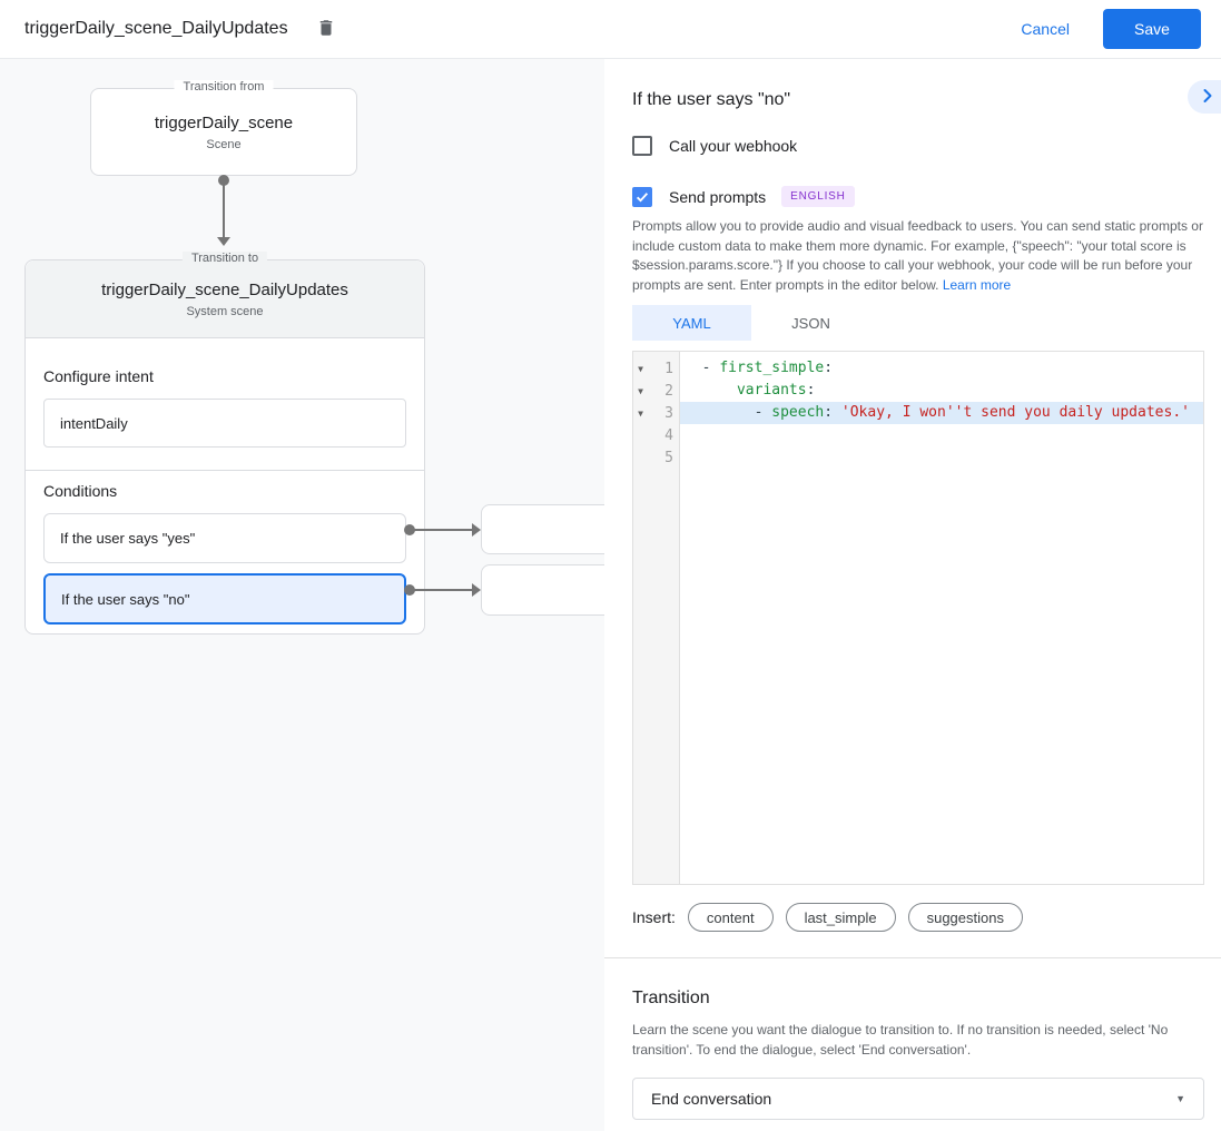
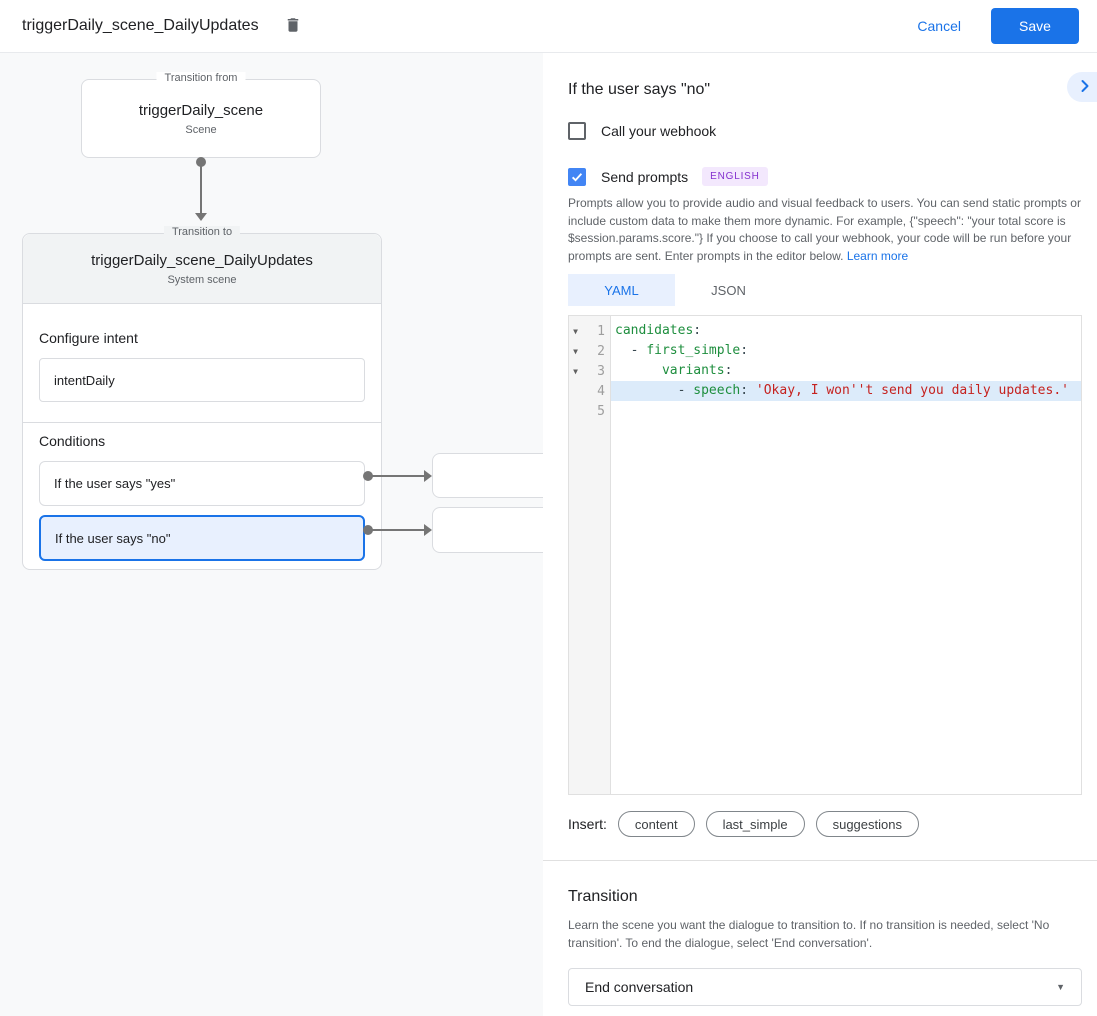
  triggerDaily_scene_DailyUpdates
  Cancel
  Save
  Transition from
  triggerDaily_scene
  Scene
  Transition to
  triggerDaily_scene_DailyUpdates
  System scene
  Configure intent
  intentDaily
  Conditions
  If the user says "yes"
  If the user says "no"
  If the user says "no"
  Call your webhook
  Send prompts
  ENGLISH
  Prompts allow you to provide audio and visual feedback to users. You can send static prompts or include custom data to make them more dynamic. For example, {"speech": "your total score is $session.params.score."} If you choose to call your webhook, your code will be run before your prompts are sent. Enter prompts in the editor below. Learn more
  YAML
  JSON
  1
  2
  3
  4
  5
+ candidates:
  - first_simple:
  variants:
  - speech: 'Okay, I won''t send you daily updates.'
  Insert:
  content
  last_simple
  suggestions
  Transition
  Learn the scene you want the dialogue to transition to. If no transition is needed, select 'No transition'. To end the dialogue, select 'End conversation'.
  End conversation
